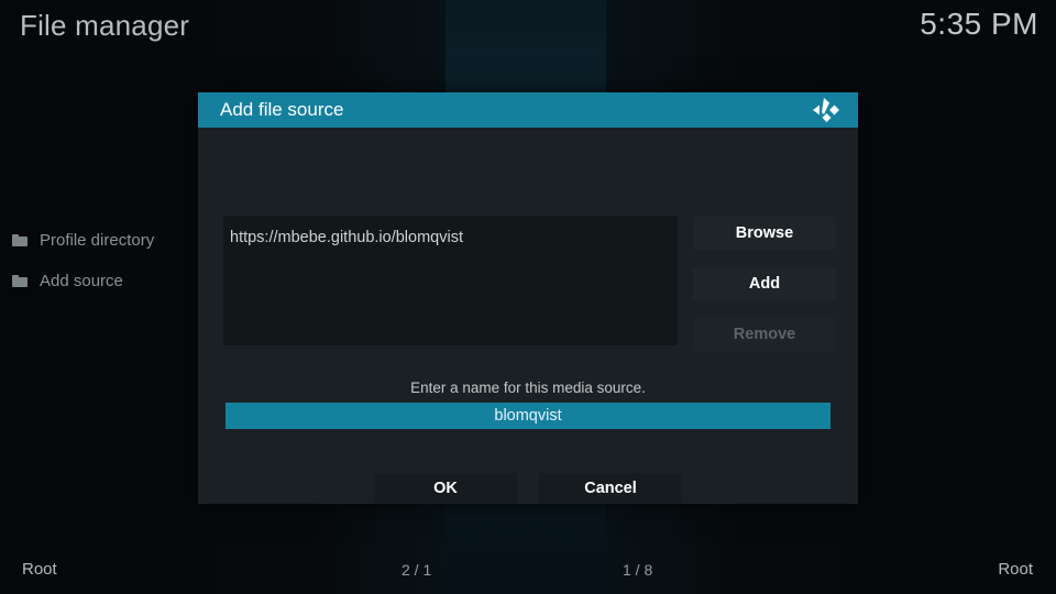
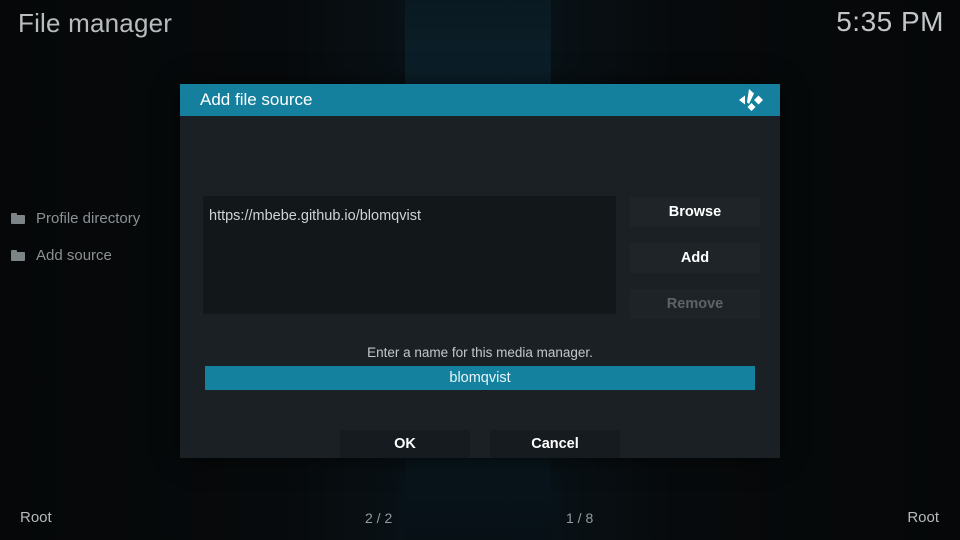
  File manager
  5:35 PM
  Profile directory
  Add source
  Add file source
  https://mbebe.github.io/blomqvist
  Browse
  Add
  Remove
- Enter a name for this media source.
+ Enter a name for this media manager.
  blomqvist
  OK
  Cancel
  Root
- 2 / 1
+ 2 / 2
  1 / 8
  Root
